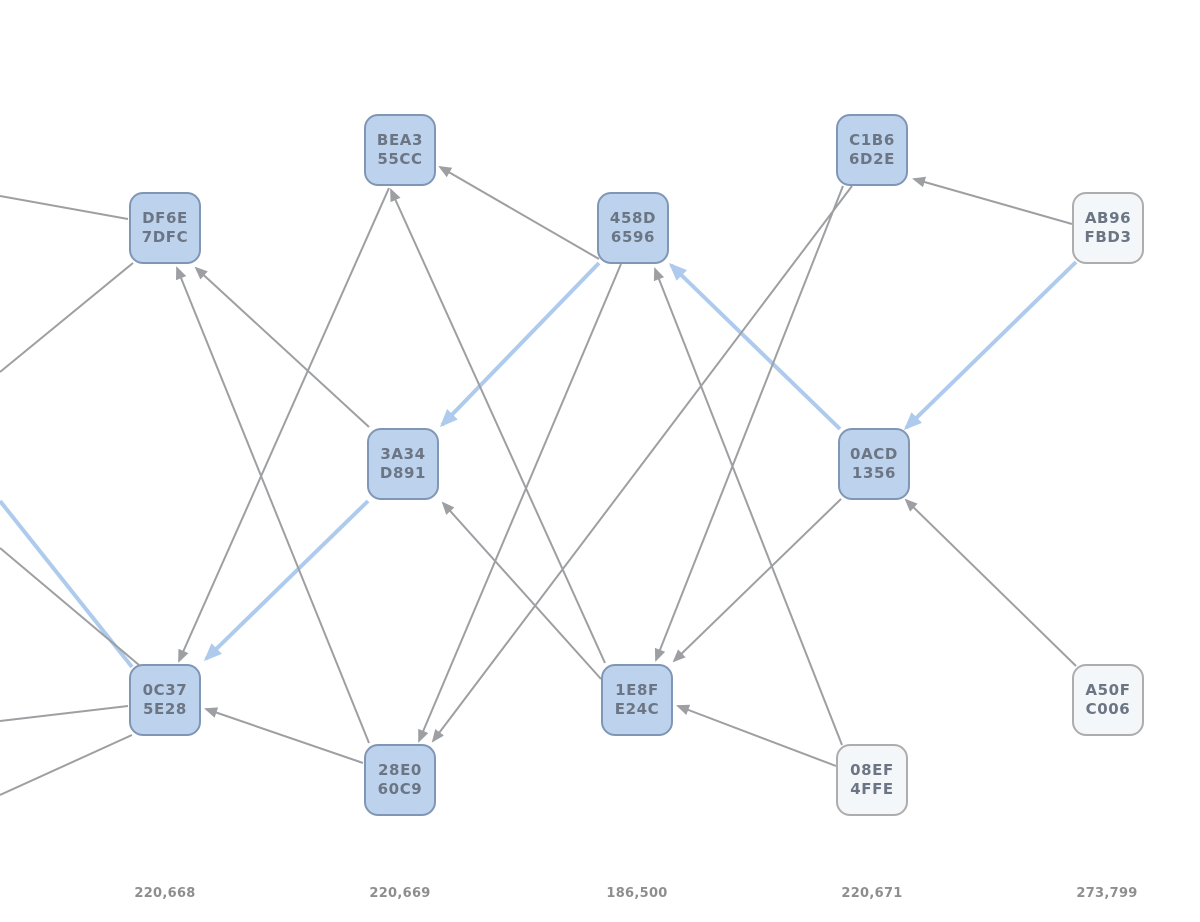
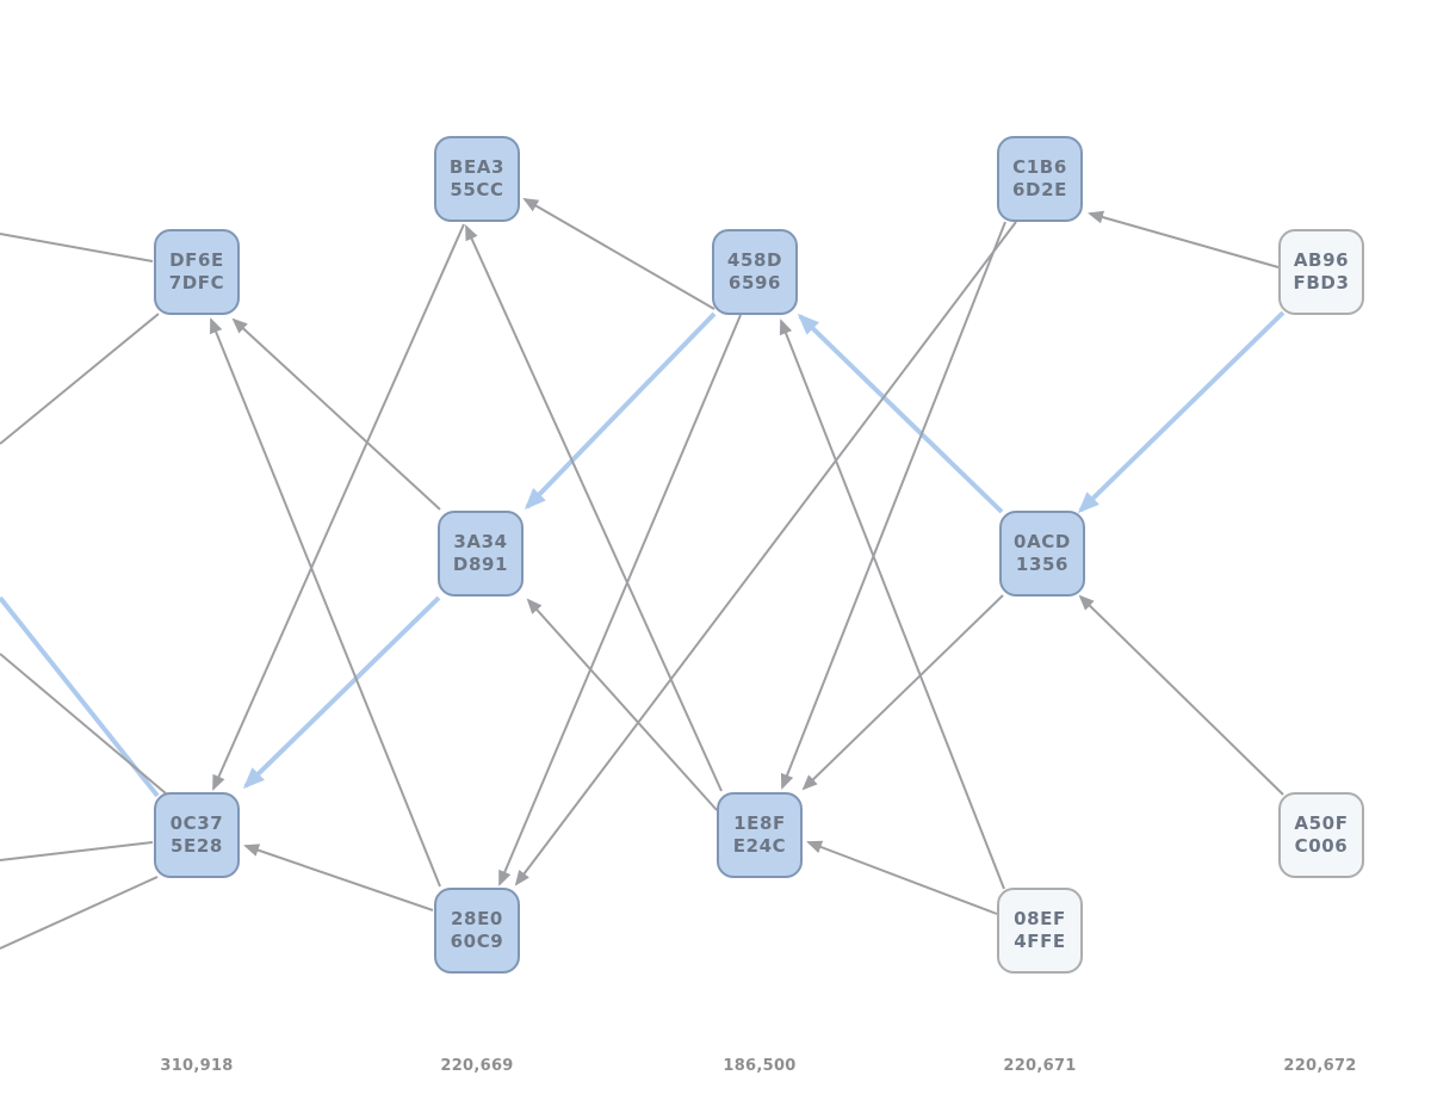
  BEA3
  55CC
  C1B6
  6D2E
  DF6E
  7DFC
  458D
  6596
  AB96
  FBD3
  3A34
  D891
  0ACD
  1356
  0C37
  5E28
  1E8F
  E24C
  A50F
  C006
  28E0
  60C9
  08EF
  4FFE
- 220,668
+ 310,918
  220,669
  186,500
  220,671
- 273,799
+ 220,672
